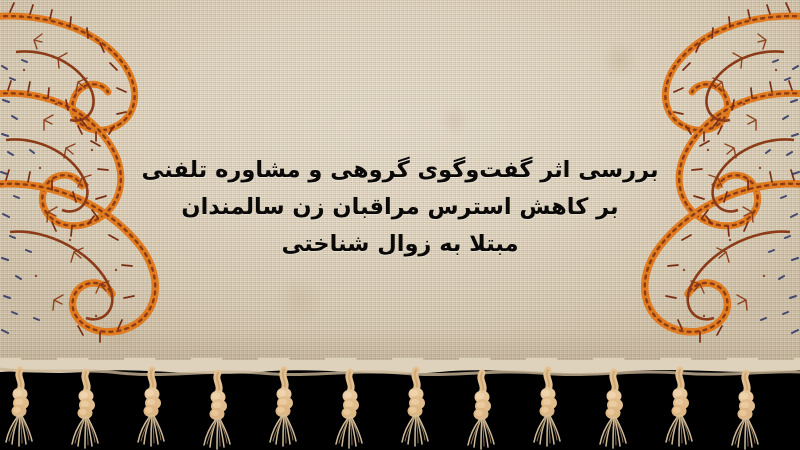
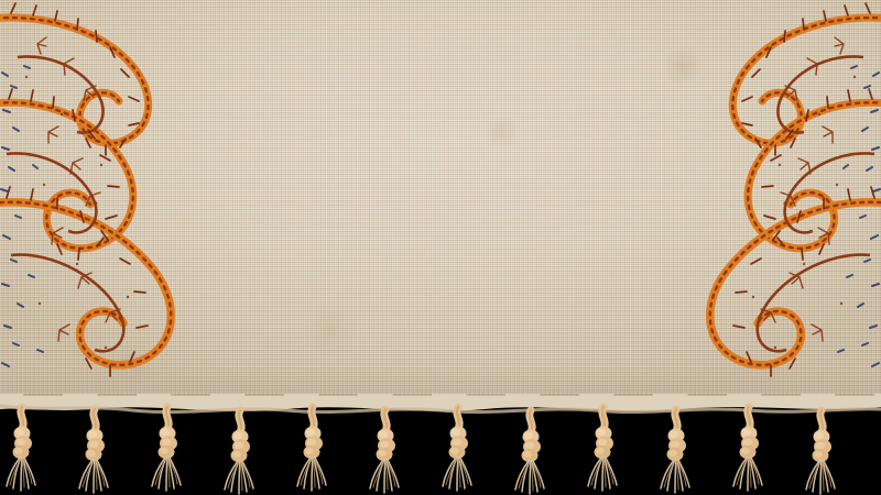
- بررسی اثر گفت‌وگوی گروهی و مشاوره تلفنی
- بر کاهش استرس مراقبان زن سالمندان
- مبتلا به زوال شناختی
